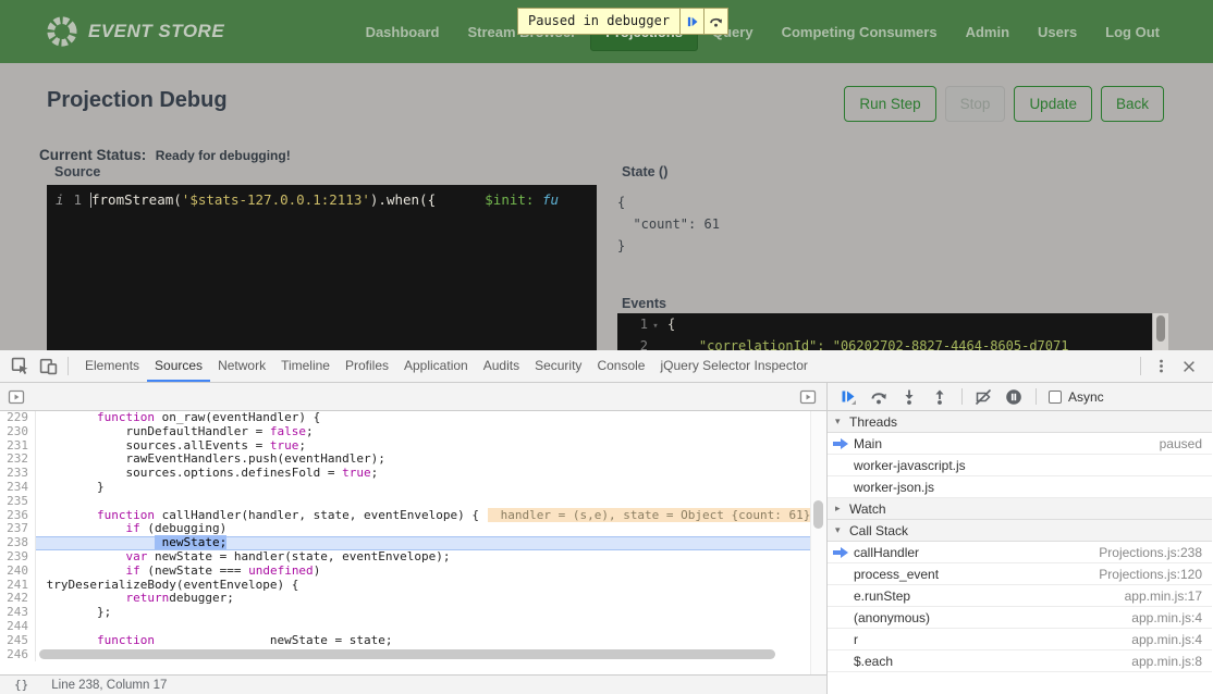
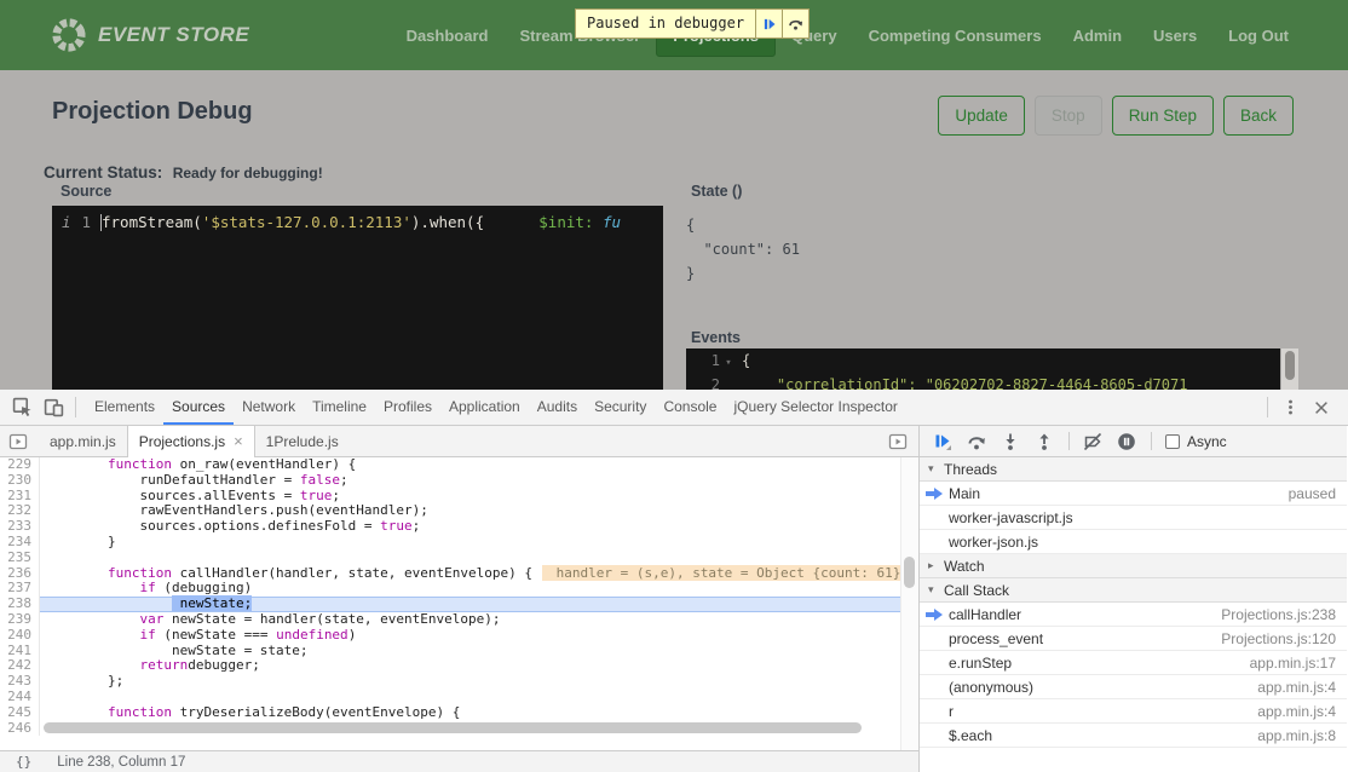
  EVENT STORE
  Dashboard
  Competing Consumers
  Admin
  Users
  Log Out
  Paused in debugger
  Projection Debug
- Run Step
+ Update
  Stop
- Update
+ Run Step
  Back
  Current Status: Ready for debugging!
  Source
  i
  1
  fromStream('$stats-127.0.0.1:2113').when({ $init: fu
  State ()
  {
  "count": 61
  }
  Events
  1
  ▾
  {
  2
  "correlationId": "06202702-8827-4464-8605-d7071
  Elements
  Sources
  Network
  Timeline
  Profiles
  Application
  Audits
  Security
  Console
  jQuery Selector Inspector
+ app.min.js
+ Projections.js
+ ×
+ 1Prelude.js
  229
  function on_raw(eventHandler) {
  230
  runDefaultHandler = false;
  231
  sources.allEvents = true;
  232
  rawEventHandlers.push(eventHandler);
  233
  sources.options.definesFold = true;
  234
  }
  235
  236
  function callHandler(handler, state, eventEnvelope) { handler = (s,e), state = Object {count: 61}
  237
  if (debugging)
  238
  newState;
  239
  var newState = handler(state, eventEnvelope);
  240
  if (newState === undefined)
  241
- tryDeserializeBody(eventEnvelope) {
+ newState = state;
  242
  returndebugger;
  243
  };
  244
  245
- function newState = state;
+ function tryDeserializeBody(eventEnvelope) {
  246
  {}
  Line 238, Column 17
  Async
  ▾
  Threads
  Main
  paused
  worker-javascript.js
  worker-json.js
  ▸
  Watch
  ▾
  Call Stack
  callHandler
  Projections.js:238
  process_event
  Projections.js:120
  e.runStep
  app.min.js:17
  (anonymous)
  app.min.js:4
  r
  app.min.js:4
  $.each
  app.min.js:8
